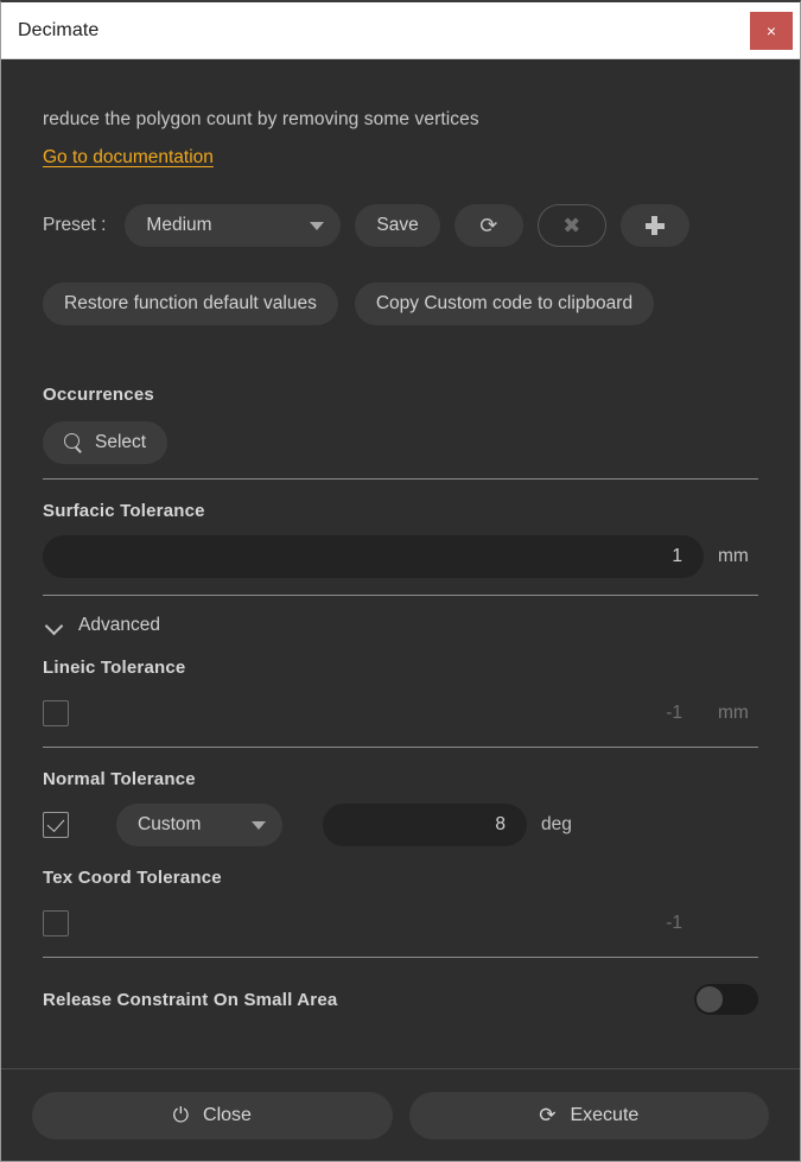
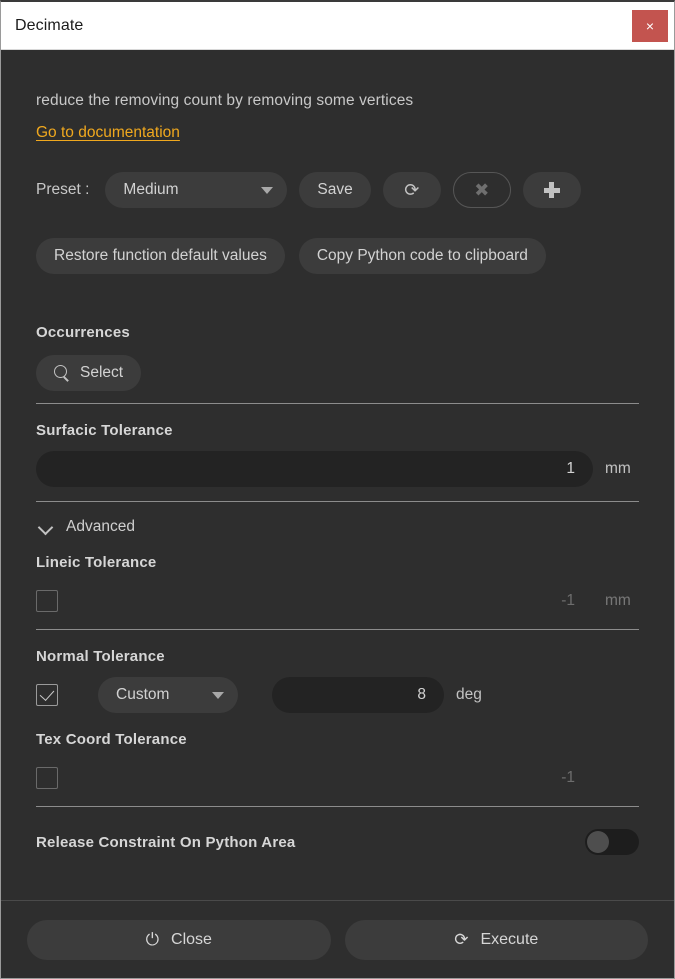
  Decimate
  ×
- reduce the polygon count by removing some vertices
+ reduce the removing count by removing some vertices
  Go to documentation
  Preset :
  Medium
  Save
  ⟳
  ✖
  Restore function default values
- Copy Custom code to clipboard
+ Copy Python code to clipboard
  Occurrences
  Select
  Surfacic Tolerance
  1
  mm
  Advanced
  Lineic Tolerance
  -1
  mm
  Normal Tolerance
  Custom
  8
  deg
  Tex Coord Tolerance
  -1
- Release Constraint On Small Area
+ Release Constraint On Python Area
  ⏻
  Close
  ⟳
  Execute
